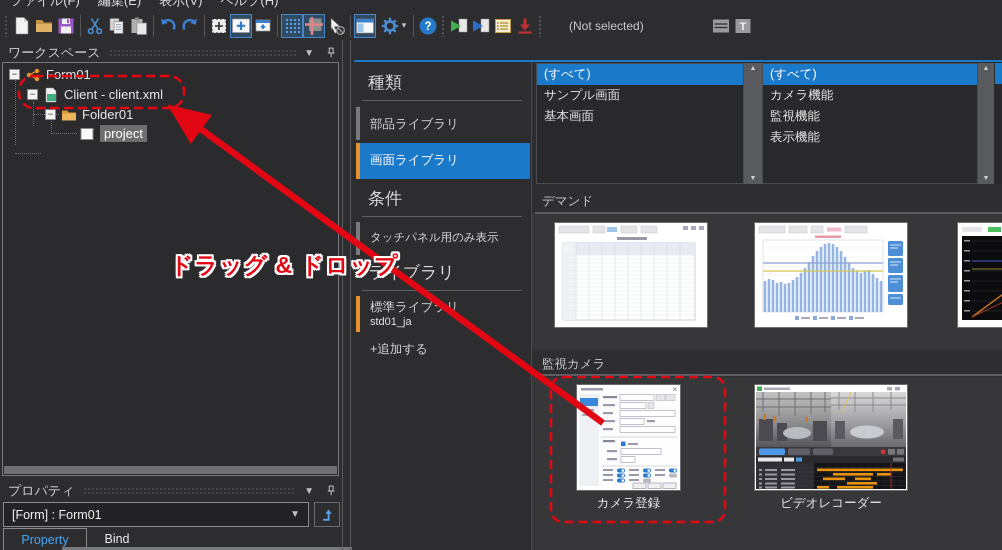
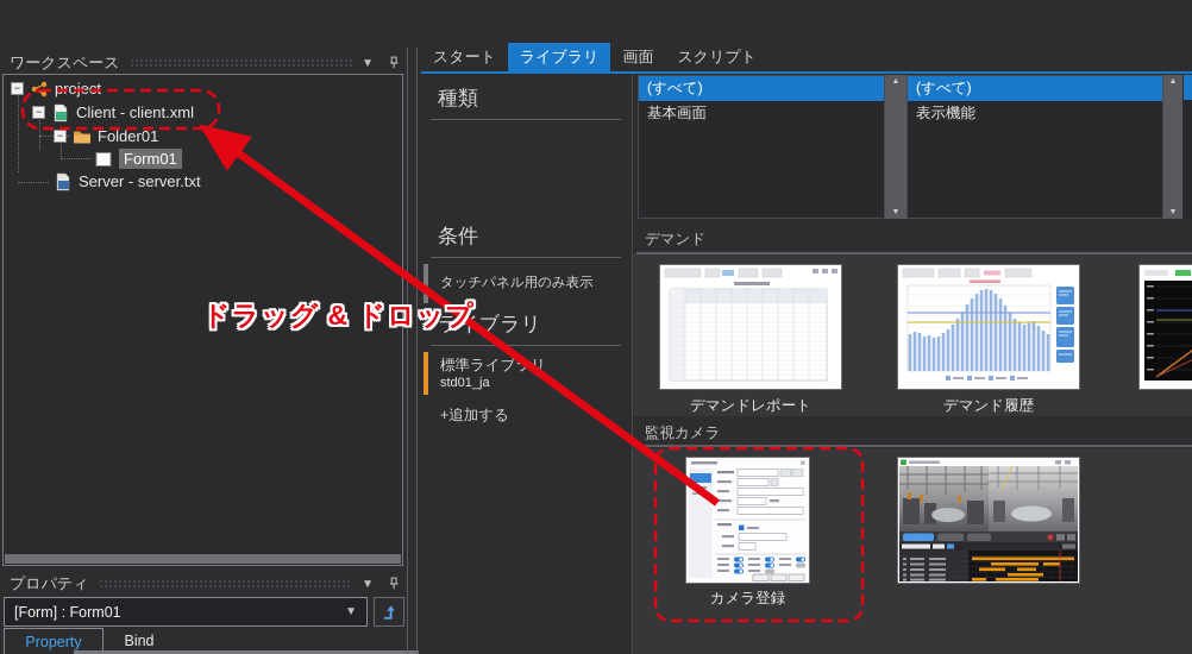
- ファイル(F)
- 編集(E)
- 表示(V)
- ヘルプ(H)
- ▾
- ?
- (Not selected)
- T
  ワークスペース
  ▼
  −
- Form01
+ project
  −
  Client - client.xml
  −
  Folder01
- project
+ Form01
+ Server - server.txt
  プロパティ
  ▼
  [Form] : Form01
  ▼
  Property
  Bind
+ スタート
+ ライブラリ
+ 画面
+ スクリプト
  種類
- 部品ライブラリ
- 画面ライブラリ
  条件
  タッチパネル用のみ表示
  ラブラリ
  標準ライブリ
  std01_ja
  +追加する
  (すべて)
- サンプル画面
  基本画面
  (すべて)
- カメラ機能
- 監視機能
  表示機能
  デマンド
+ デマンドレポート
+ デマンド履歴
  監視カメラ
  カメラ登録
- ビデオレコーダー
  ドラッグ & ドロップ
